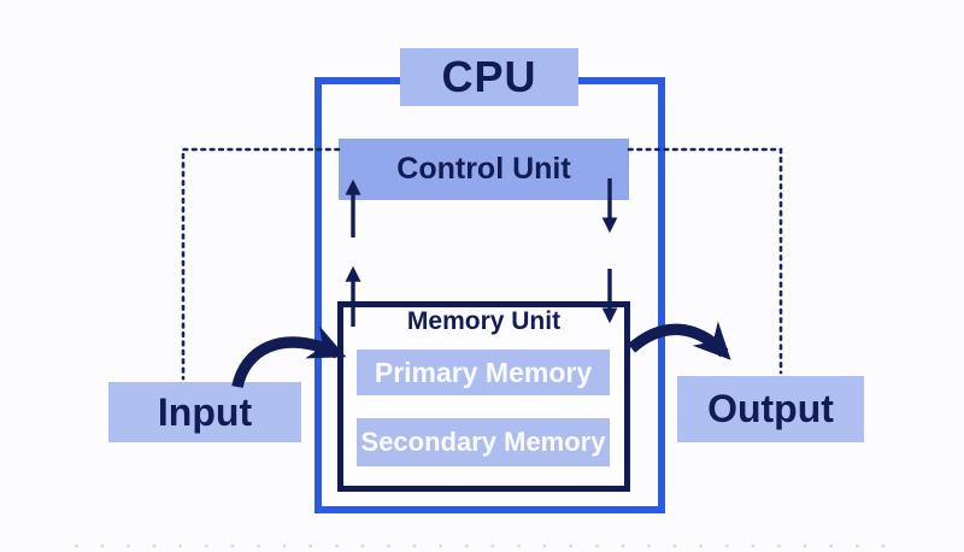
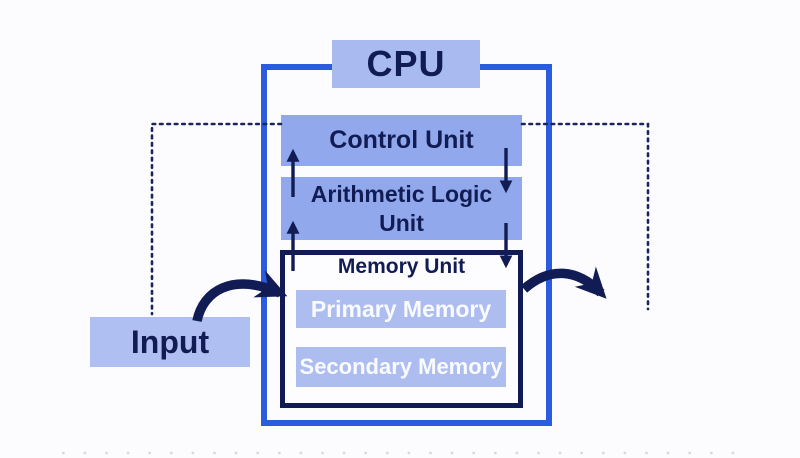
  CPU
  Control Unit
+ Arithmetic Logic Unit
  Memory Unit
  Primary Memory
  Secondary Memory
  Input
- Output
